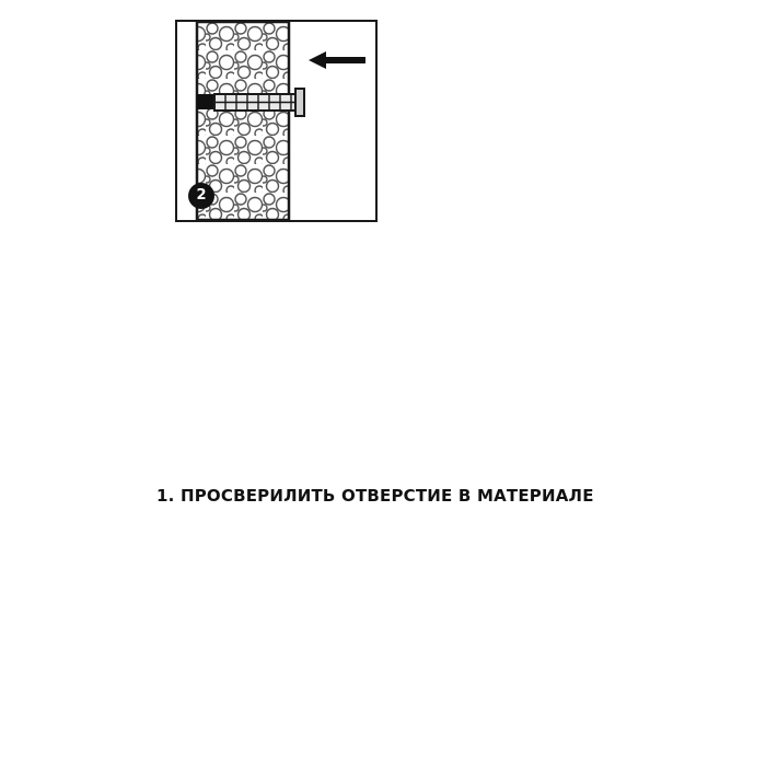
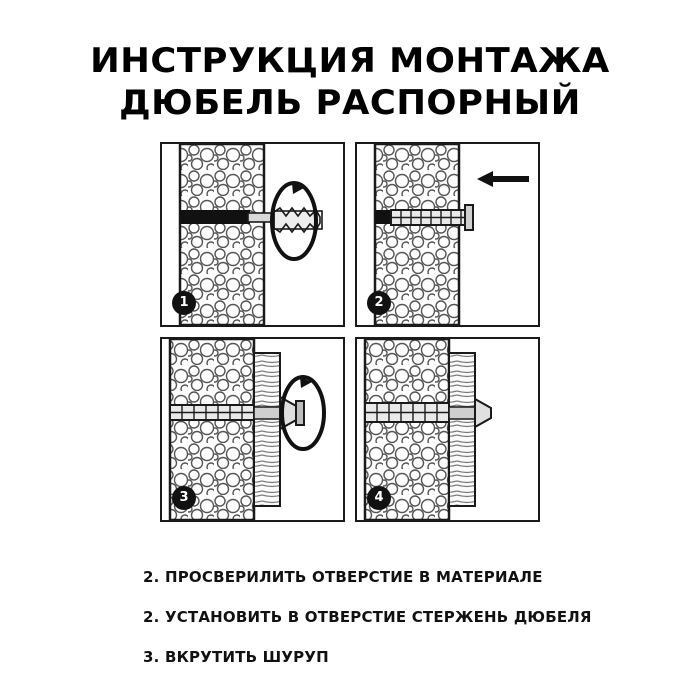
+ ИНСТРУКЦИЯ МОНТАЖА
+ ДЮБЕЛЬ РАСПОРНЫЙ
+ 1
  2
+ 3
+ 4
- 1. ПРОСВЕРИЛИТЬ ОТВЕРСТИЕ В МАТЕРИАЛЕ
+ 2. ПРОСВЕРИЛИТЬ ОТВЕРСТИЕ В МАТЕРИАЛЕ
+ 2. УСТАНОВИТЬ В ОТВЕРСТИЕ СТЕРЖЕНЬ ДЮБЕЛЯ
+ 3. ВКРУТИТЬ ШУРУП
